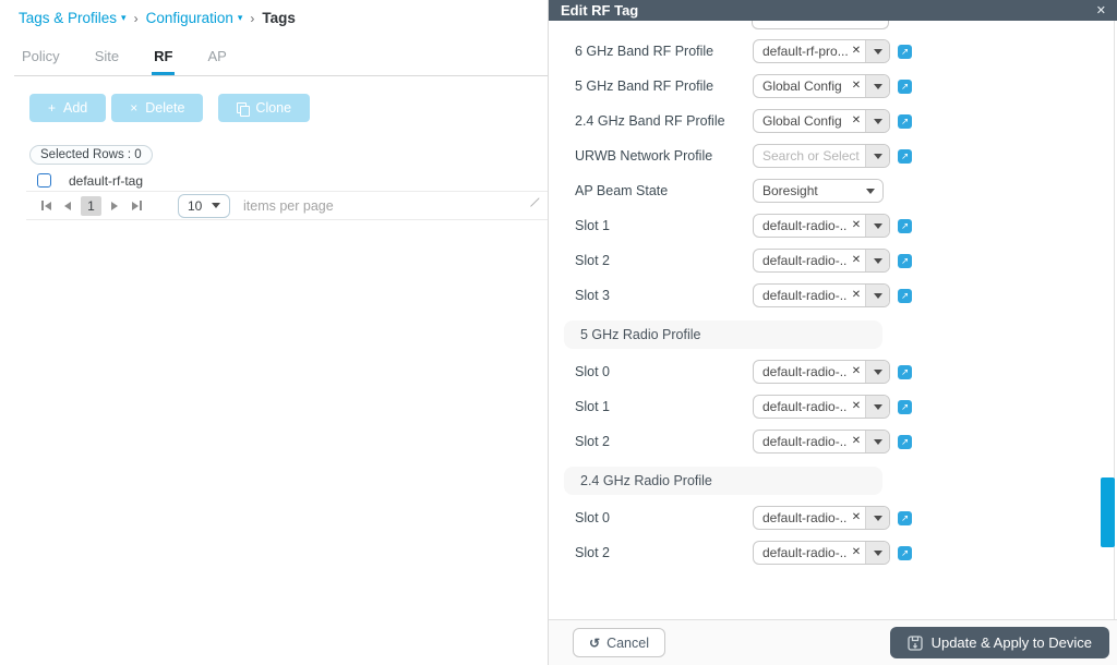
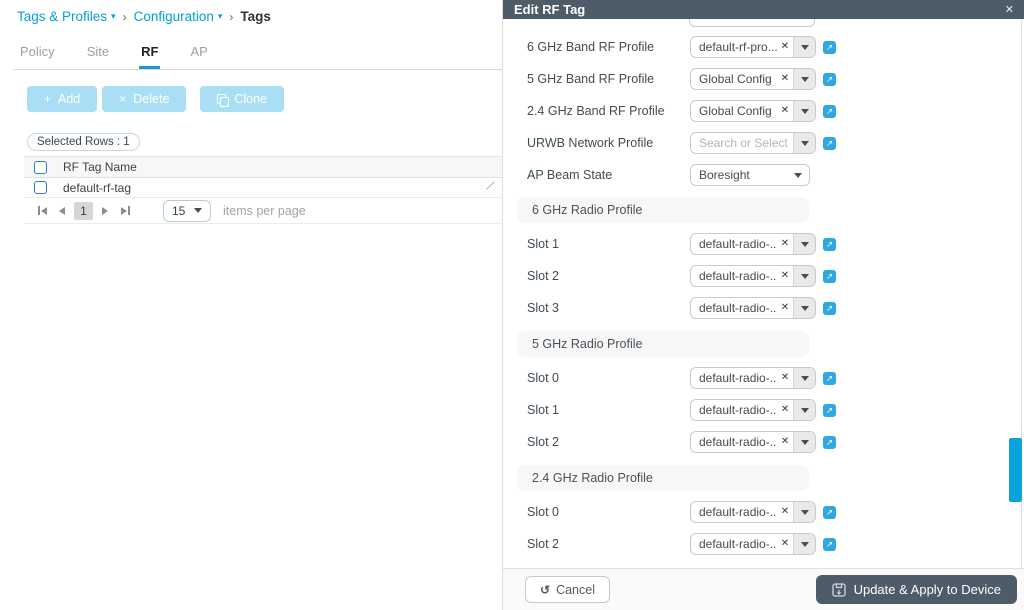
  Tags & Profiles
  ▾
  ›
  Configuration
  ▾
  ›
  Tags
  Policy
  Site
  RF
  AP
  +
  Add
  ×
  Delete
  Clone
- Selected Rows : 0
+ Selected Rows : 1
+ RF Tag Name
  default-rf-tag
  1
- 10
+ 15
  items per page
  Edit RF Tag
  ✕
  6 GHz Band RF Profile
  default-rf-pro...
  ✕
  ↗
  5 GHz Band RF Profile
  Global Config
  ✕
  ↗
  2.4 GHz Band RF Profile
  Global Config
  ✕
  ↗
  URWB Network Profile
  Search or Select
  ↗
  AP Beam State
  Boresight
+ 6 GHz Radio Profile
  Slot 1
  default-radio-..
  ✕
  ↗
  Slot 2
  default-radio-..
  ✕
  ↗
  Slot 3
  default-radio-..
  ✕
  ↗
  5 GHz Radio Profile
  Slot 0
  default-radio-..
  ✕
  ↗
  Slot 1
  default-radio-..
  ✕
  ↗
  Slot 2
  default-radio-..
  ✕
  ↗
  2.4 GHz Radio Profile
  Slot 0
  default-radio-..
  ✕
  ↗
  Slot 2
  default-radio-..
  ✕
  ↗
  ↺
  Cancel
  Update & Apply to Device
